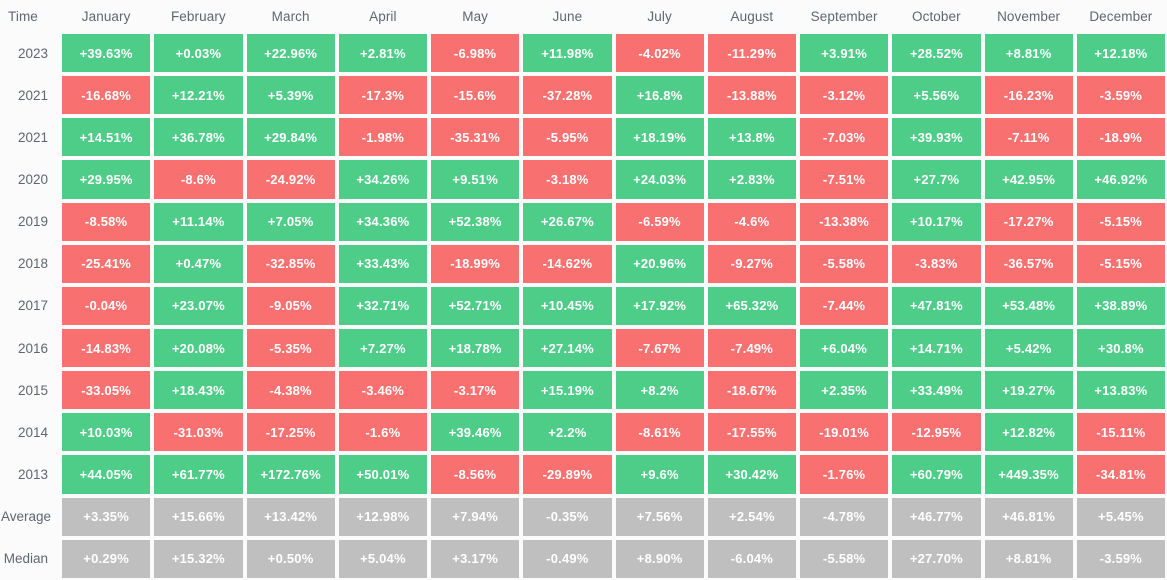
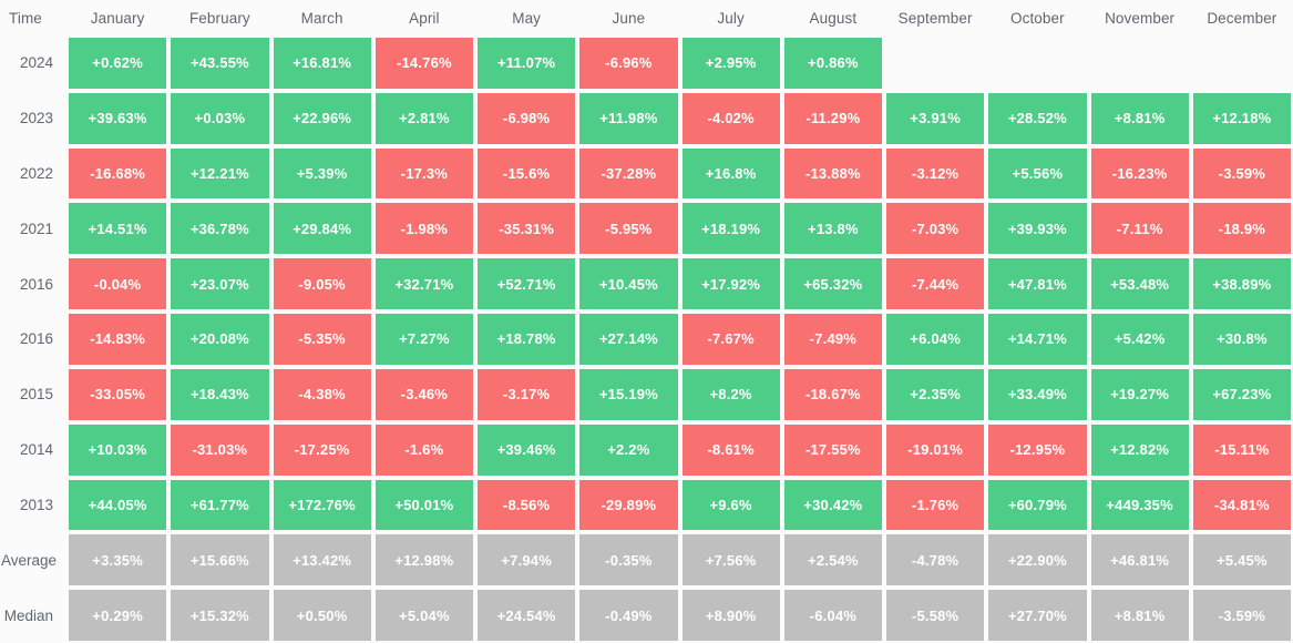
  Time	January	February	March	April	May	June	July	August	September	October	November	December
+ 2024	+0.62%	+43.55%	+16.81%	-14.76%	+11.07%	-6.96%	+2.95%	+0.86%
  2023	+39.63%	+0.03%	+22.96%	+2.81%	-6.98%	+11.98%	-4.02%	-11.29%	+3.91%	+28.52%	+8.81%	+12.18%
- 2021	-16.68%	+12.21%	+5.39%	-17.3%	-15.6%	-37.28%	+16.8%	-13.88%	-3.12%	+5.56%	-16.23%	-3.59%
+ 2022	-16.68%	+12.21%	+5.39%	-17.3%	-15.6%	-37.28%	+16.8%	-13.88%	-3.12%	+5.56%	-16.23%	-3.59%
  2021	+14.51%	+36.78%	+29.84%	-1.98%	-35.31%	-5.95%	+18.19%	+13.8%	-7.03%	+39.93%	-7.11%	-18.9%
- 2020	+29.95%	-8.6%	-24.92%	+34.26%	+9.51%	-3.18%	+24.03%	+2.83%	-7.51%	+27.7%	+42.95%	+46.92%
- 2019	-8.58%	+11.14%	+7.05%	+34.36%	+52.38%	+26.67%	-6.59%	-4.6%	-13.38%	+10.17%	-17.27%	-5.15%
- 2018	-25.41%	+0.47%	-32.85%	+33.43%	-18.99%	-14.62%	+20.96%	-9.27%	-5.58%	-3.83%	-36.57%	-5.15%
- 2017	-0.04%	+23.07%	-9.05%	+32.71%	+52.71%	+10.45%	+17.92%	+65.32%	-7.44%	+47.81%	+53.48%	+38.89%
+ 2016	-0.04%	+23.07%	-9.05%	+32.71%	+52.71%	+10.45%	+17.92%	+65.32%	-7.44%	+47.81%	+53.48%	+38.89%
  2016	-14.83%	+20.08%	-5.35%	+7.27%	+18.78%	+27.14%	-7.67%	-7.49%	+6.04%	+14.71%	+5.42%	+30.8%
- 2015	-33.05%	+18.43%	-4.38%	-3.46%	-3.17%	+15.19%	+8.2%	-18.67%	+2.35%	+33.49%	+19.27%	+13.83%
+ 2015	-33.05%	+18.43%	-4.38%	-3.46%	-3.17%	+15.19%	+8.2%	-18.67%	+2.35%	+33.49%	+19.27%	+67.23%
  2014	+10.03%	-31.03%	-17.25%	-1.6%	+39.46%	+2.2%	-8.61%	-17.55%	-19.01%	-12.95%	+12.82%	-15.11%
  2013	+44.05%	+61.77%	+172.76%	+50.01%	-8.56%	-29.89%	+9.6%	+30.42%	-1.76%	+60.79%	+449.35%	-34.81%
- Average	+3.35%	+15.66%	+13.42%	+12.98%	+7.94%	-0.35%	+7.56%	+2.54%	-4.78%	+46.77%	+46.81%	+5.45%
+ Average	+3.35%	+15.66%	+13.42%	+12.98%	+7.94%	-0.35%	+7.56%	+2.54%	-4.78%	+22.90%	+46.81%	+5.45%
- Median	+0.29%	+15.32%	+0.50%	+5.04%	+3.17%	-0.49%	+8.90%	-6.04%	-5.58%	+27.70%	+8.81%	-3.59%
+ Median	+0.29%	+15.32%	+0.50%	+5.04%	+24.54%	-0.49%	+8.90%	-6.04%	-5.58%	+27.70%	+8.81%	-3.59%
